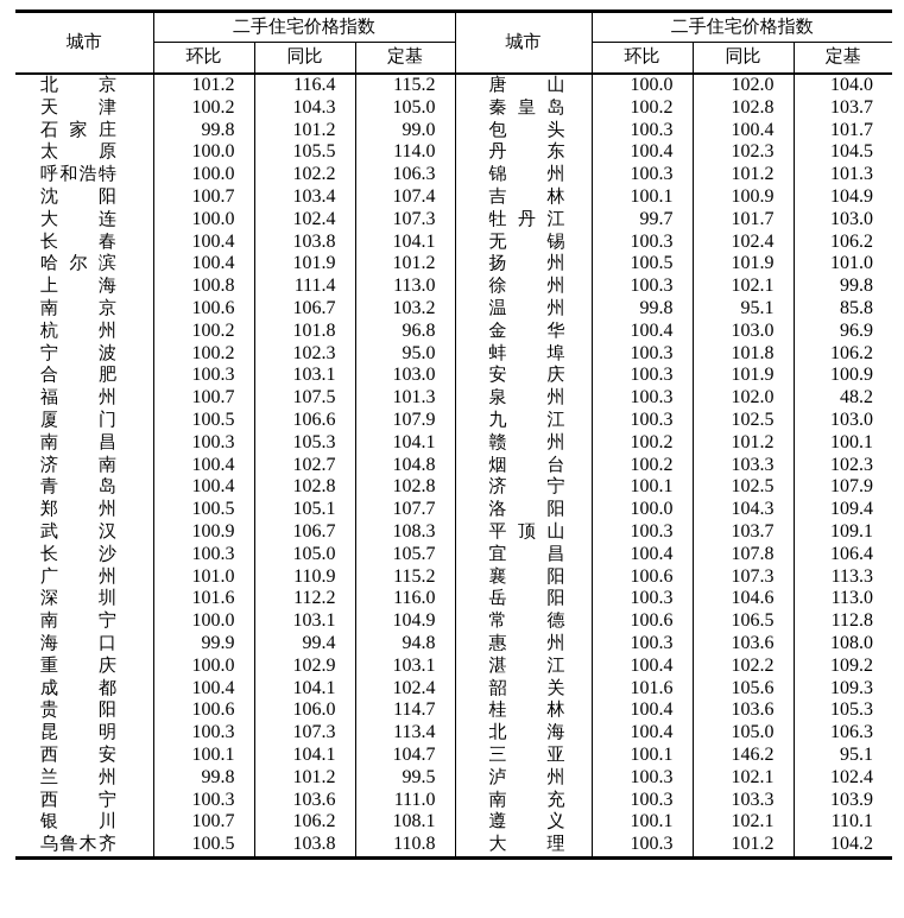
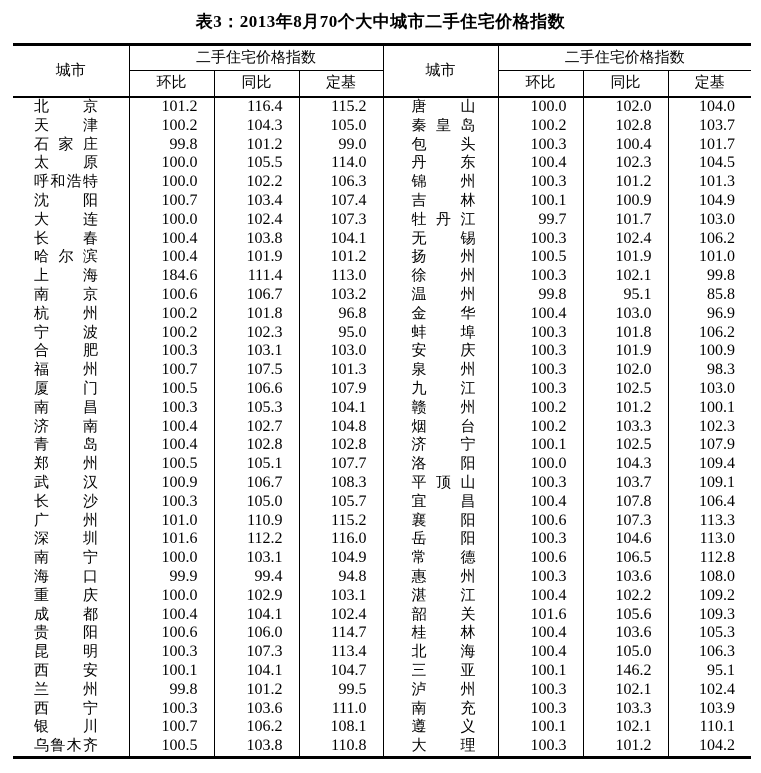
+ 表3：2013年8月70个大中城市二手住宅价格指数
  城市	二手住宅价格指数	城市	二手住宅价格指数
  环比	同比	定基	环比	同比	定基
  北 京	101.2	116.4	115.2	唐 山	100.0	102.0	104.0
  天 津	100.2	104.3	105.0	秦 皇 岛	100.2	102.8	103.7
  石 家 庄	99.8	101.2	99.0	包 头	100.3	100.4	101.7
  太 原	100.0	105.5	114.0	丹 东	100.4	102.3	104.5
  呼和浩特	100.0	102.2	106.3	锦 州	100.3	101.2	101.3
  沈 阳	100.7	103.4	107.4	吉 林	100.1	100.9	104.9
  大 连	100.0	102.4	107.3	牡 丹 江	99.7	101.7	103.0
  长 春	100.4	103.8	104.1	无 锡	100.3	102.4	106.2
  哈 尔 滨	100.4	101.9	101.2	扬 州	100.5	101.9	101.0
- 上 海	100.8	111.4	113.0	徐 州	100.3	102.1	99.8
+ 上 海	184.6	111.4	113.0	徐 州	100.3	102.1	99.8
  南 京	100.6	106.7	103.2	温 州	99.8	95.1	85.8
  杭 州	100.2	101.8	96.8	金 华	100.4	103.0	96.9
  宁 波	100.2	102.3	95.0	蚌 埠	100.3	101.8	106.2
  合 肥	100.3	103.1	103.0	安 庆	100.3	101.9	100.9
- 福 州	100.7	107.5	101.3	泉 州	100.3	102.0	48.2
+ 福 州	100.7	107.5	101.3	泉 州	100.3	102.0	98.3
  厦 门	100.5	106.6	107.9	九 江	100.3	102.5	103.0
  南 昌	100.3	105.3	104.1	赣 州	100.2	101.2	100.1
  济 南	100.4	102.7	104.8	烟 台	100.2	103.3	102.3
  青 岛	100.4	102.8	102.8	济 宁	100.1	102.5	107.9
  郑 州	100.5	105.1	107.7	洛 阳	100.0	104.3	109.4
  武 汉	100.9	106.7	108.3	平 顶 山	100.3	103.7	109.1
  长 沙	100.3	105.0	105.7	宜 昌	100.4	107.8	106.4
  广 州	101.0	110.9	115.2	襄 阳	100.6	107.3	113.3
  深 圳	101.6	112.2	116.0	岳 阳	100.3	104.6	113.0
  南 宁	100.0	103.1	104.9	常 德	100.6	106.5	112.8
  海 口	99.9	99.4	94.8	惠 州	100.3	103.6	108.0
  重 庆	100.0	102.9	103.1	湛 江	100.4	102.2	109.2
  成 都	100.4	104.1	102.4	韶 关	101.6	105.6	109.3
  贵 阳	100.6	106.0	114.7	桂 林	100.4	103.6	105.3
  昆 明	100.3	107.3	113.4	北 海	100.4	105.0	106.3
  西 安	100.1	104.1	104.7	三 亚	100.1	146.2	95.1
  兰 州	99.8	101.2	99.5	泸 州	100.3	102.1	102.4
  西 宁	100.3	103.6	111.0	南 充	100.3	103.3	103.9
  银 川	100.7	106.2	108.1	遵 义	100.1	102.1	110.1
  乌鲁木齐	100.5	103.8	110.8	大 理	100.3	101.2	104.2
